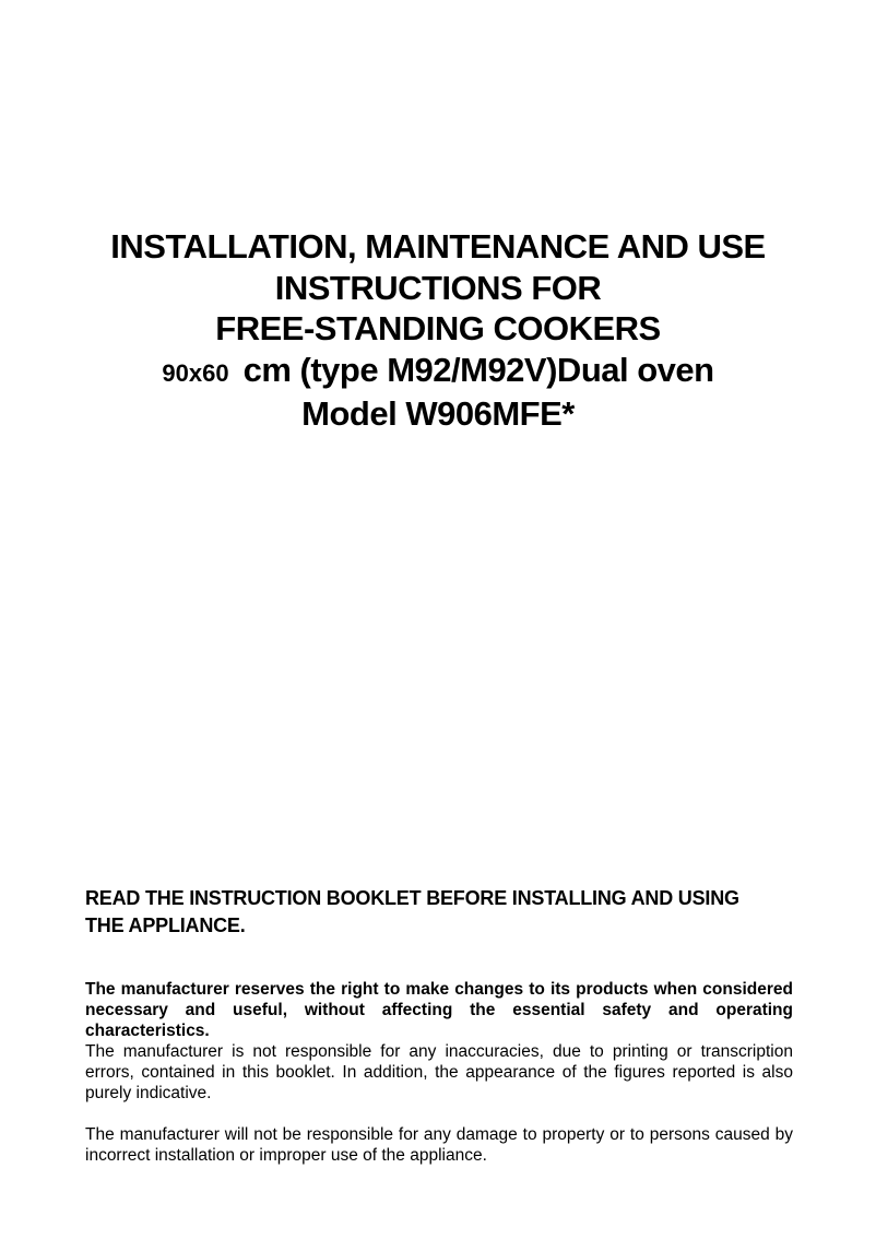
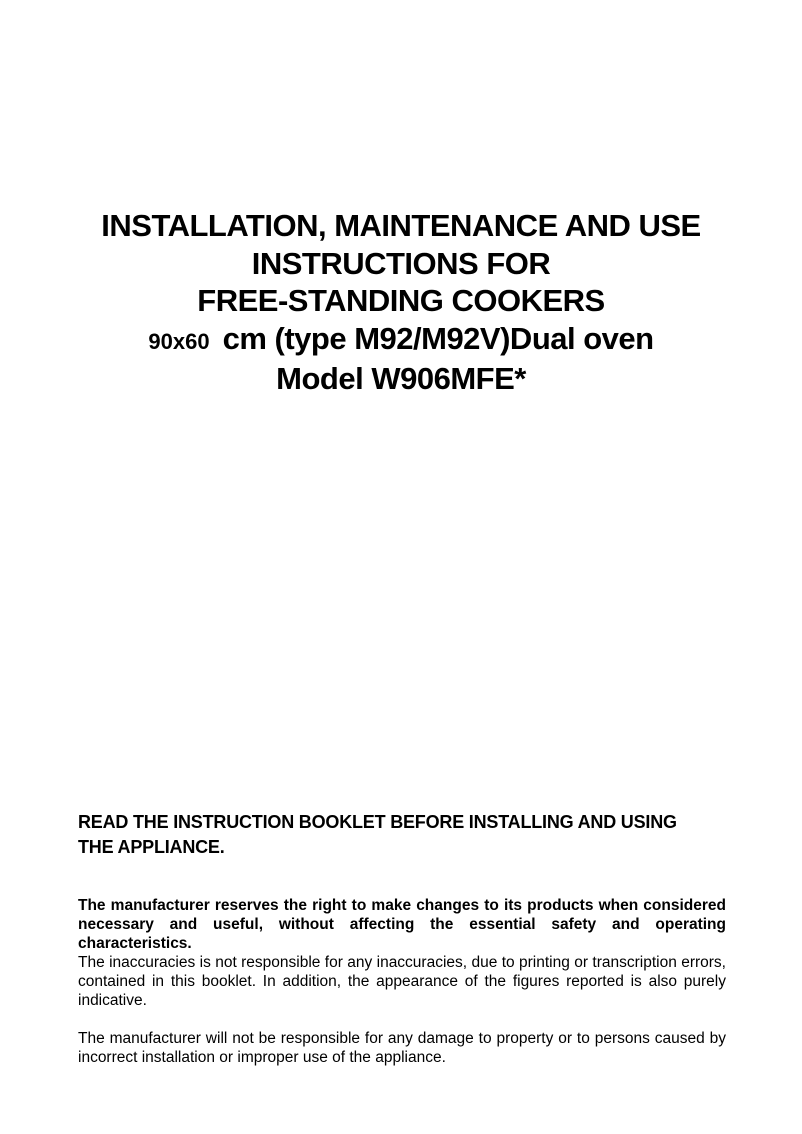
  INSTALLATION, MAINTENANCE AND USE
  INSTRUCTIONS FOR
  FREE-STANDING COOKERS
  90x60 cm (type M92/M92V)Dual oven
  Model W906MFE*
  READ THE INSTRUCTION BOOKLET BEFORE INSTALLING AND USING
  THE APPLIANCE.
  The manufacturer reserves the right to make changes to its products when considered necessary and useful, without affecting the essential safety and operating characteristics.
- The manufacturer is not responsible for any inaccuracies, due to printing or transcription errors, contained in this booklet. In addition, the appearance of the figures reported is also purely indicative.
+ The inaccuracies is not responsible for any inaccuracies, due to printing or transcription errors, contained in this booklet. In addition, the appearance of the figures reported is also purely indicative.
  The manufacturer will not be responsible for any damage to property or to persons caused by incorrect installation or improper use of the appliance.
